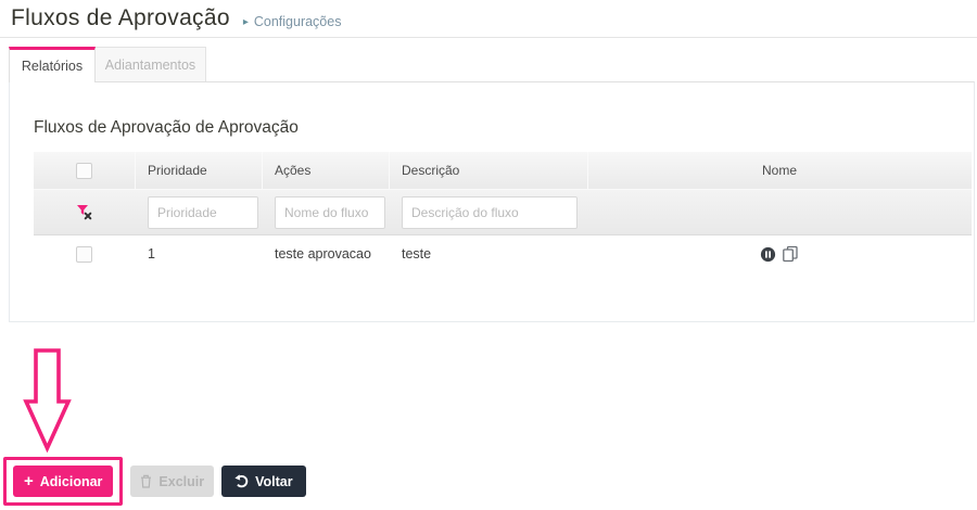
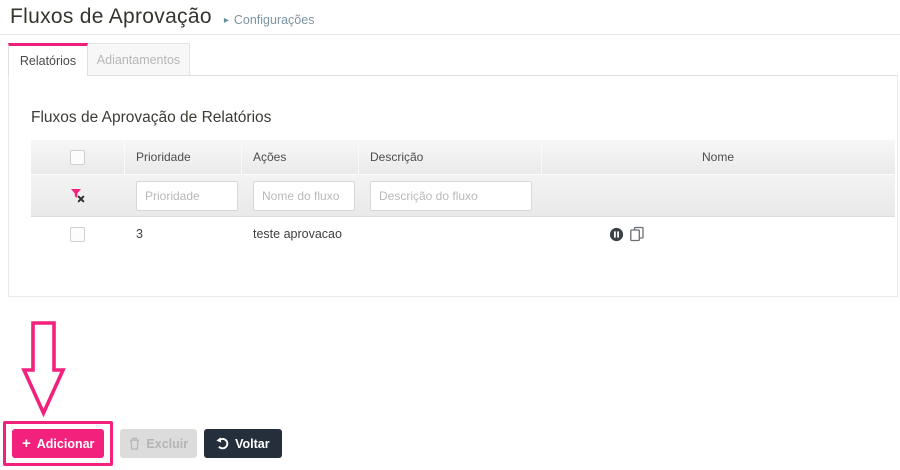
  Fluxos de Aprovação
  ▸
  Configurações
  Relatórios
  Adiantamentos
- Fluxos de Aprovação de Aprovação
+ Fluxos de Aprovação de Relatórios
  Prioridade
  Ações
  Descrição
  Nome
  Prioridade
  Nome do fluxo
  Descrição do fluxo
- 1
+ 3
  teste aprovacao
- teste
  +
  Adicionar
  Excluir
  Voltar
